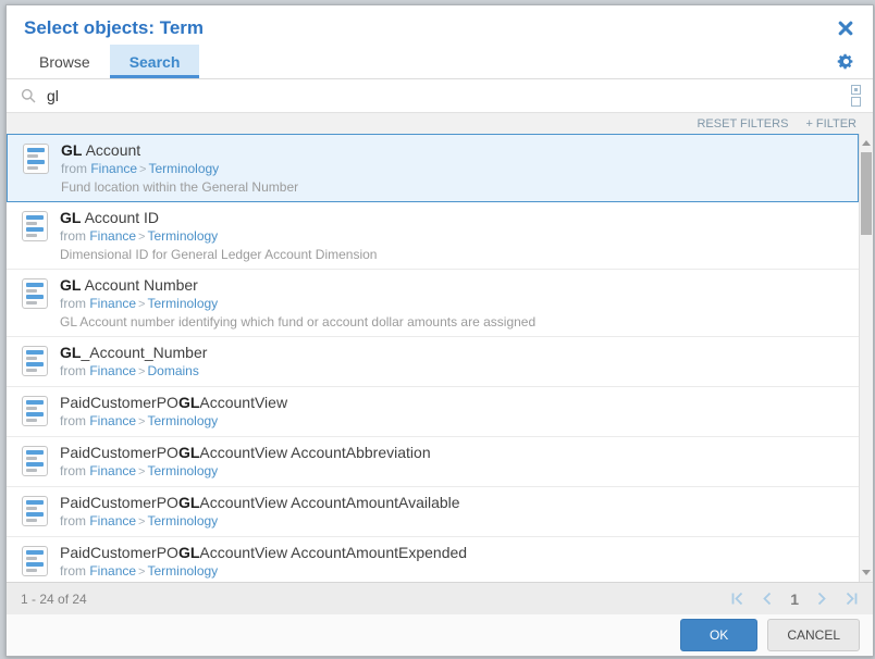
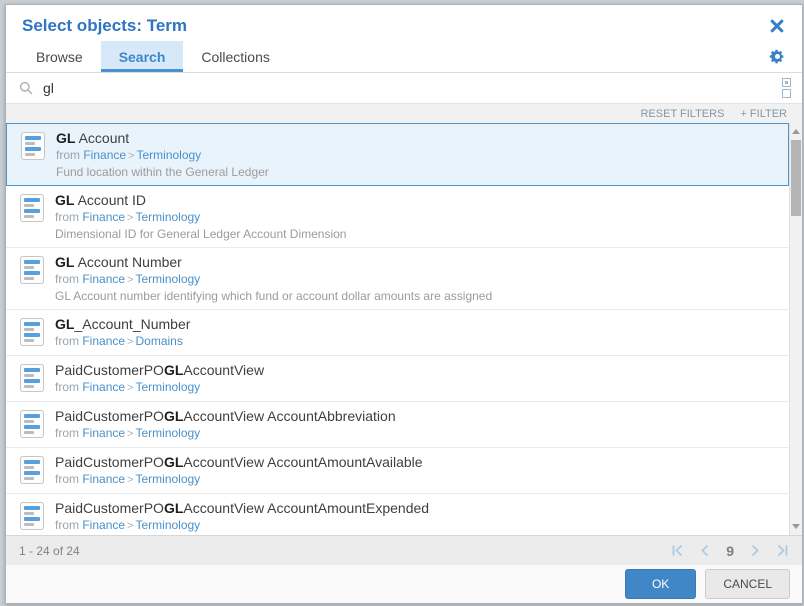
  Select objects: Term
  Browse
  Search
+ Collections
  gl
  RESET FILTERS
  + FILTER
  GL Account
  from Finance > Terminology
- Fund location within the General Number
+ Fund location within the General Ledger
  GL Account ID
  from Finance > Terminology
  Dimensional ID for General Ledger Account Dimension
  GL Account Number
  from Finance > Terminology
  GL Account number identifying which fund or account dollar amounts are assigned
  GL_Account_Number
  from Finance > Domains
  PaidCustomerPOGLAccountView
  from Finance > Terminology
  PaidCustomerPOGLAccountView AccountAbbreviation
  from Finance > Terminology
  PaidCustomerPOGLAccountView AccountAmountAvailable
  from Finance > Terminology
  PaidCustomerPOGLAccountView AccountAmountExpended
  from Finance > Terminology
  1 - 24 of 24
- 1
+ 9
  OK
  CANCEL
